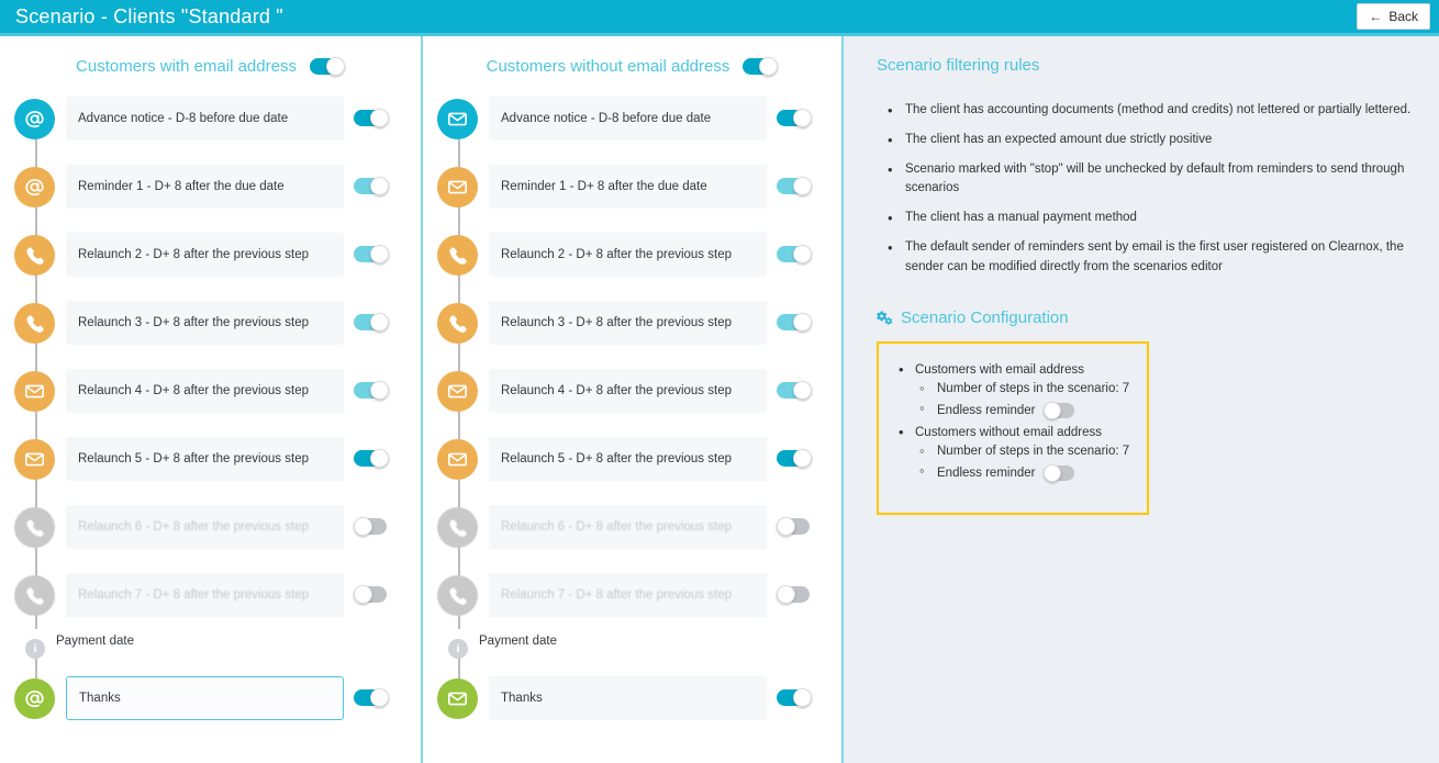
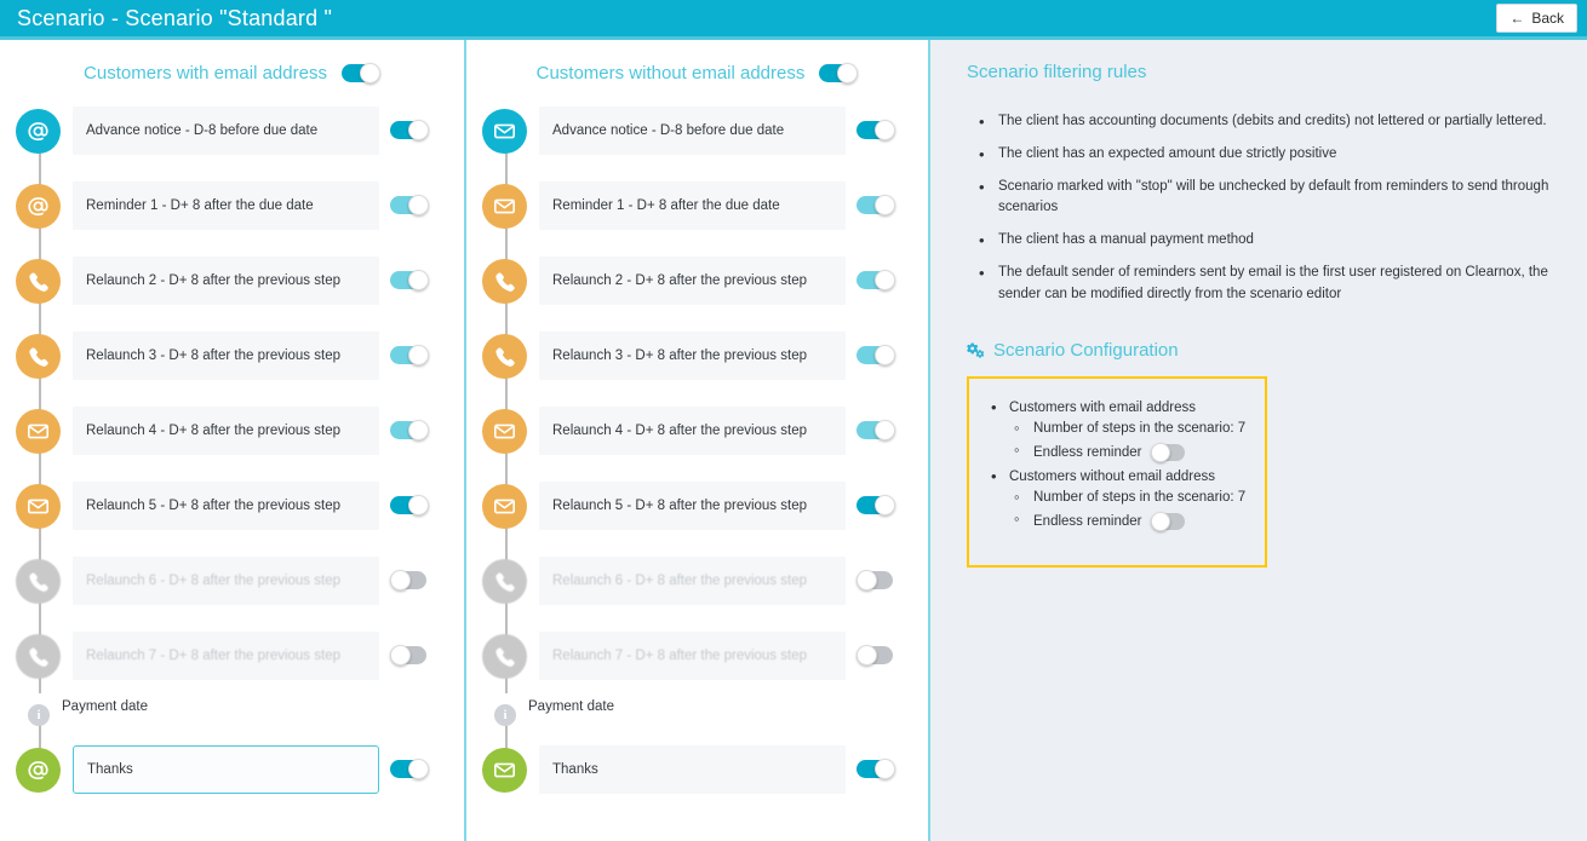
- Scenario - Clients "Standard "
+ Scenario - Scenario "Standard "
  ←
  Back
  Customers with email address
  Advance notice - D-8 before due date
  Reminder 1 - D+ 8 after the due date
  Relaunch 2 - D+ 8 after the previous step
  Relaunch 3 - D+ 8 after the previous step
  Relaunch 4 - D+ 8 after the previous step
  Relaunch 5 - D+ 8 after the previous step
  Relaunch 6 - D+ 8 after the previous step
  Relaunch 7 - D+ 8 after the previous step
  i
  Payment date
  Thanks
  Customers without email address
  Advance notice - D-8 before due date
  Reminder 1 - D+ 8 after the due date
  Relaunch 2 - D+ 8 after the previous step
  Relaunch 3 - D+ 8 after the previous step
  Relaunch 4 - D+ 8 after the previous step
  Relaunch 5 - D+ 8 after the previous step
  Relaunch 6 - D+ 8 after the previous step
  Relaunch 7 - D+ 8 after the previous step
  i
  Payment date
  Thanks
  Scenario filtering rules
- The client has accounting documents (method and credits) not lettered or partially lettered.
+ The client has accounting documents (debits and credits) not lettered or partially lettered.
  The client has an expected amount due strictly positive
  Scenario marked with "stop" will be unchecked by default from reminders to send through scenarios
  The client has a manual payment method
- The default sender of reminders sent by email is the first user registered on Clearnox, the sender can be modified directly from the scenarios editor
+ The default sender of reminders sent by email is the first user registered on Clearnox, the sender can be modified directly from the scenario editor
  Scenario Configuration
  Customers with email address
  Number of steps in the scenario: 7
  Endless reminder
  Customers without email address
  Number of steps in the scenario: 7
  Endless reminder
